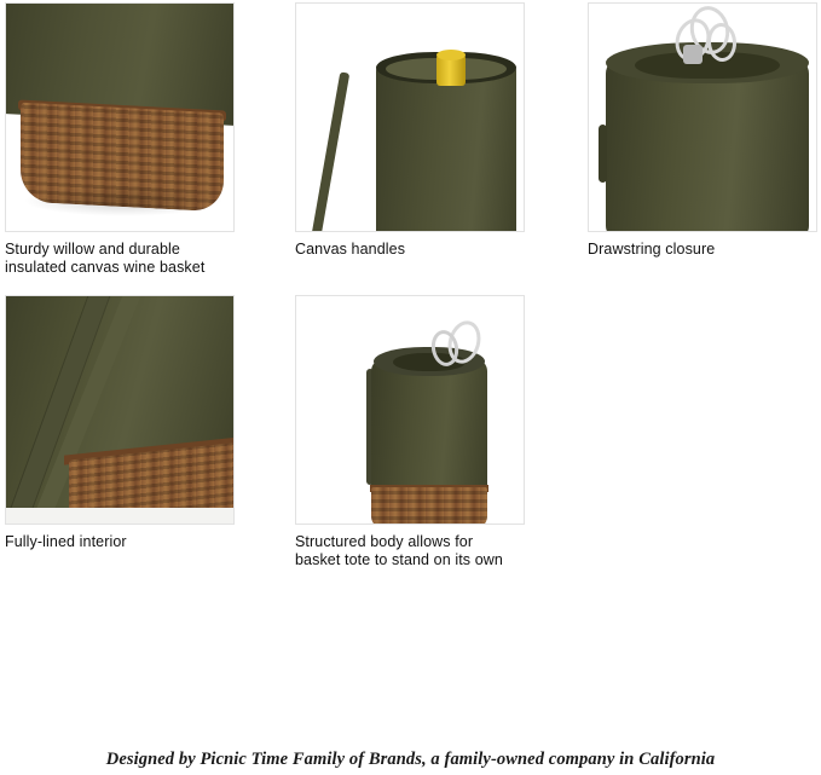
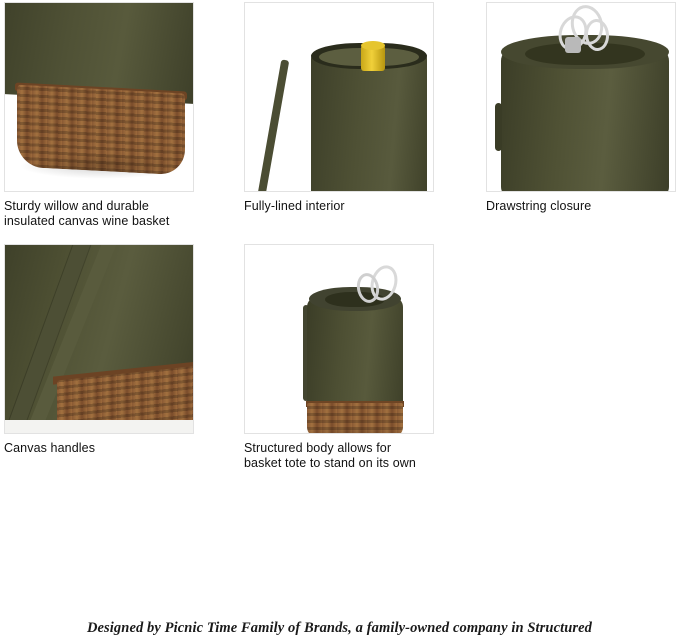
  Sturdy willow and durable
  insulated canvas wine basket
- Canvas handles
+ Fully-lined interior
  Drawstring closure
- Fully-lined interior
+ Canvas handles
  Structured body allows for
  basket tote to stand on its own
- Designed by Picnic Time Family of Brands, a family-owned company in California
+ Designed by Picnic Time Family of Brands, a family-owned company in Structured
